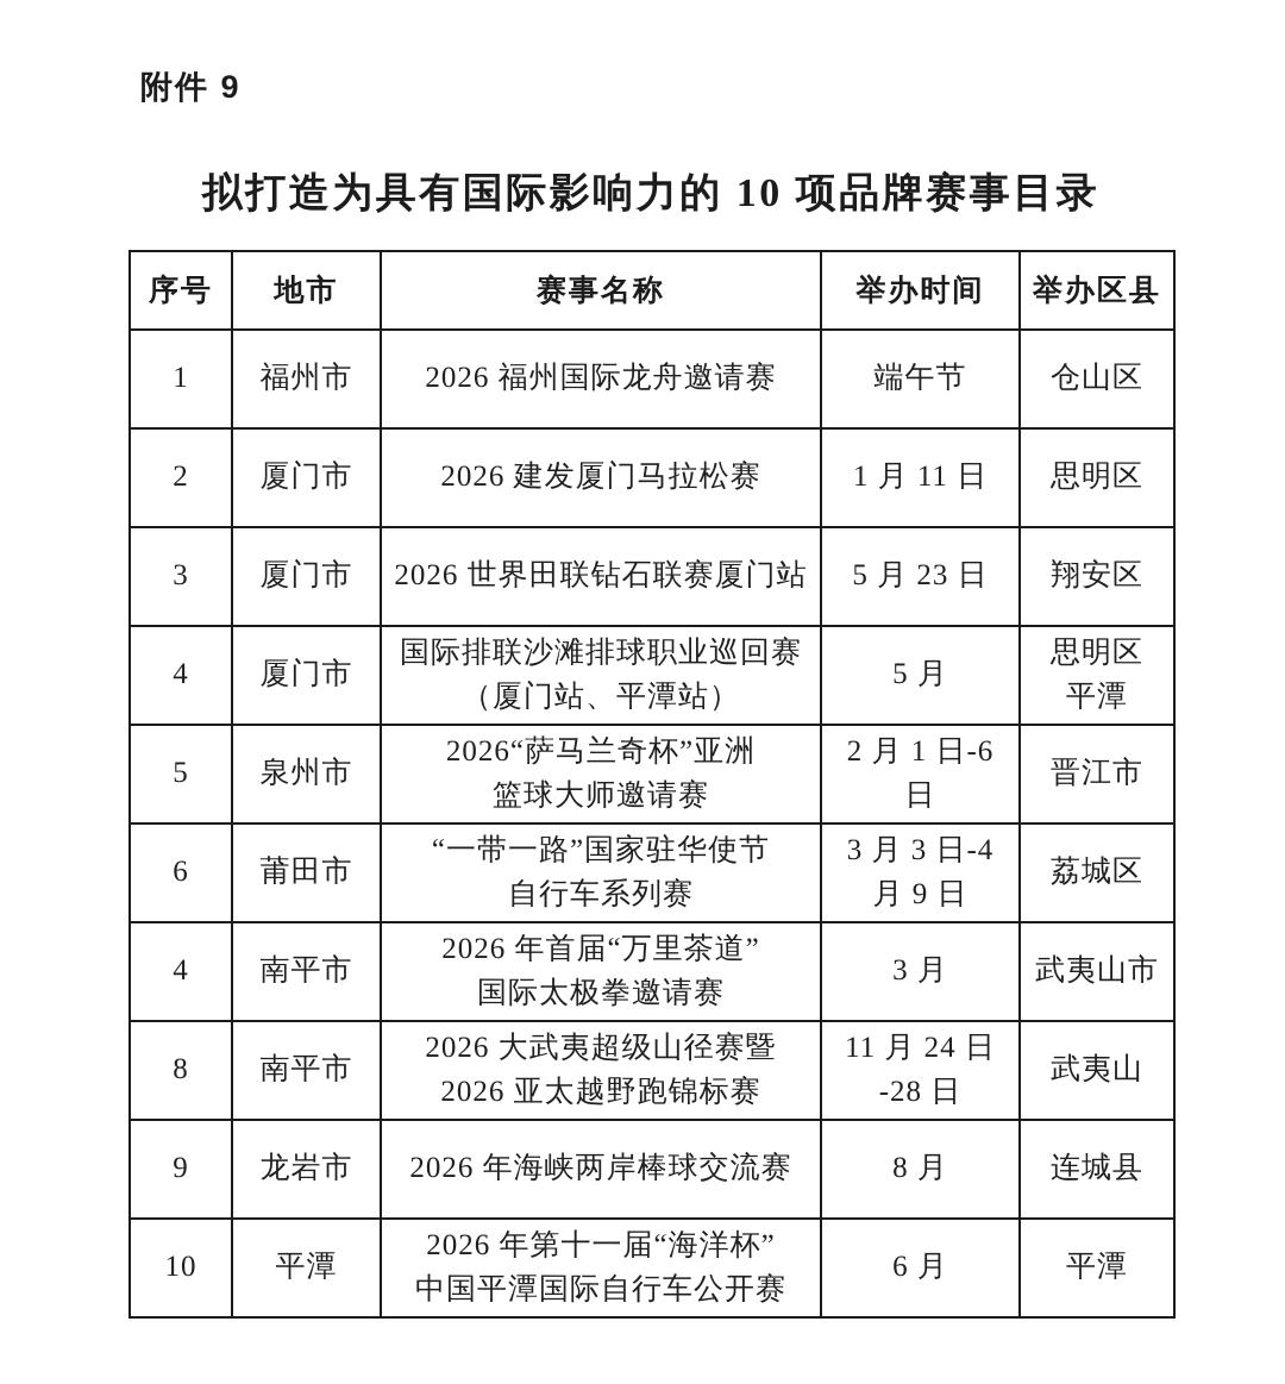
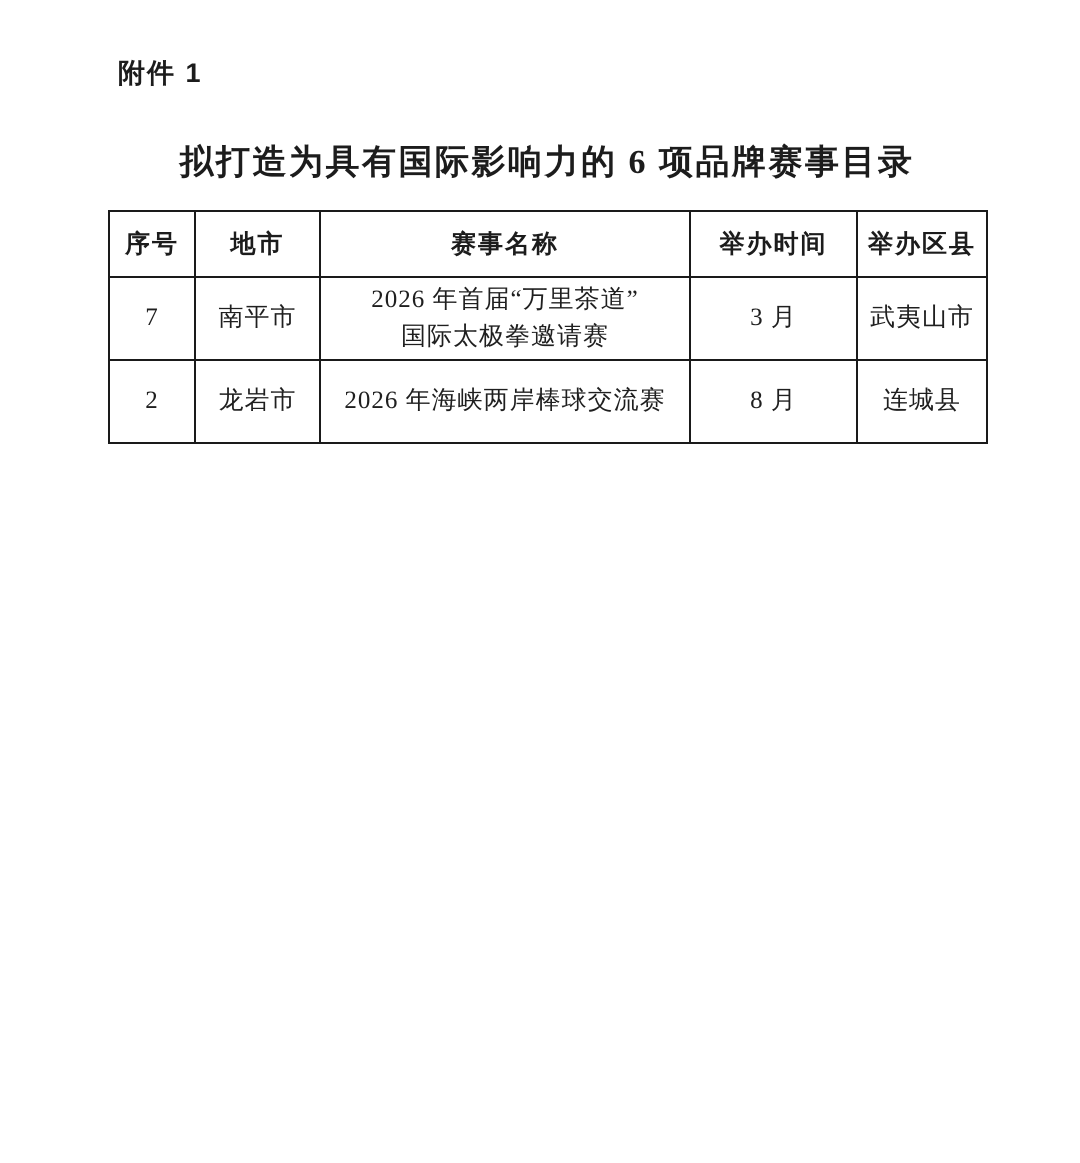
- 附件 9
+ 附件 1
- 拟打造为具有国际影响力的 10 项品牌赛事目录
+ 拟打造为具有国际影响力的 6 项品牌赛事目录
  序号	地市	赛事名称	举办时间	举办区县
- 1	福州市	2026 福州国际龙舟邀请赛	端午节	仓山区
- 2	厦门市	2026 建发厦门马拉松赛	1 月 11 日	思明区
- 3	厦门市	2026 世界田联钻石联赛厦门站	5 月 23 日	翔安区
- 4	厦门市	国际排联沙滩排球职业巡回赛 （厦门站、平潭站）	5 月	思明区 平潭
- 5	泉州市	2026“萨马兰奇杯”亚洲 篮球大师邀请赛	2 月 1 日-6 日	晋江市
- 6	莆田市	“一带一路”国家驻华使节 自行车系列赛	3 月 3 日-4 月 9 日	荔城区
- 4	南平市	2026 年首届“万里茶道” 国际太极拳邀请赛	3 月	武夷山市
+ 7	南平市	2026 年首届“万里茶道” 国际太极拳邀请赛	3 月	武夷山市
- 8	南平市	2026 大武夷超级山径赛暨 2026 亚太越野跑锦标赛	11 月 24 日 -28 日	武夷山
- 9	龙岩市	2026 年海峡两岸棒球交流赛	8 月	连城县
+ 2	龙岩市	2026 年海峡两岸棒球交流赛	8 月	连城县
- 10	平潭	2026 年第十一届“海洋杯” 中国平潭国际自行车公开赛	6 月	平潭
